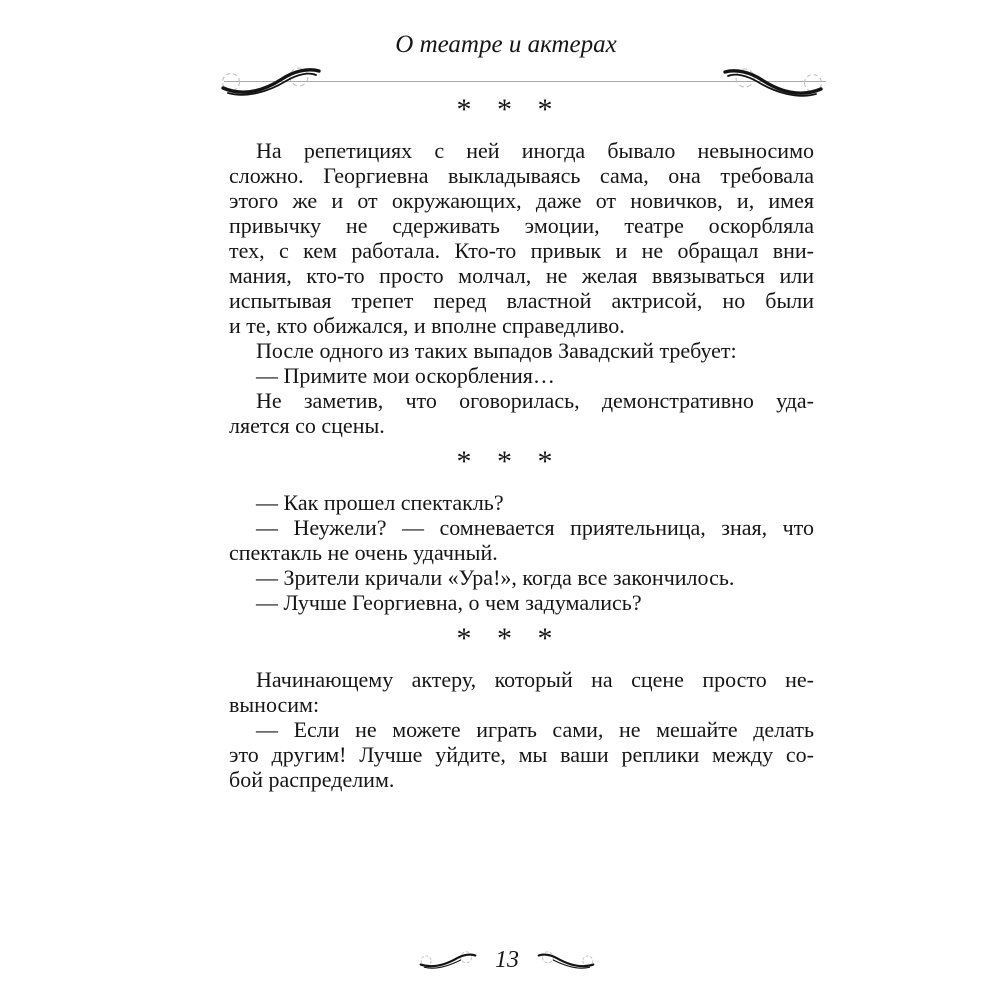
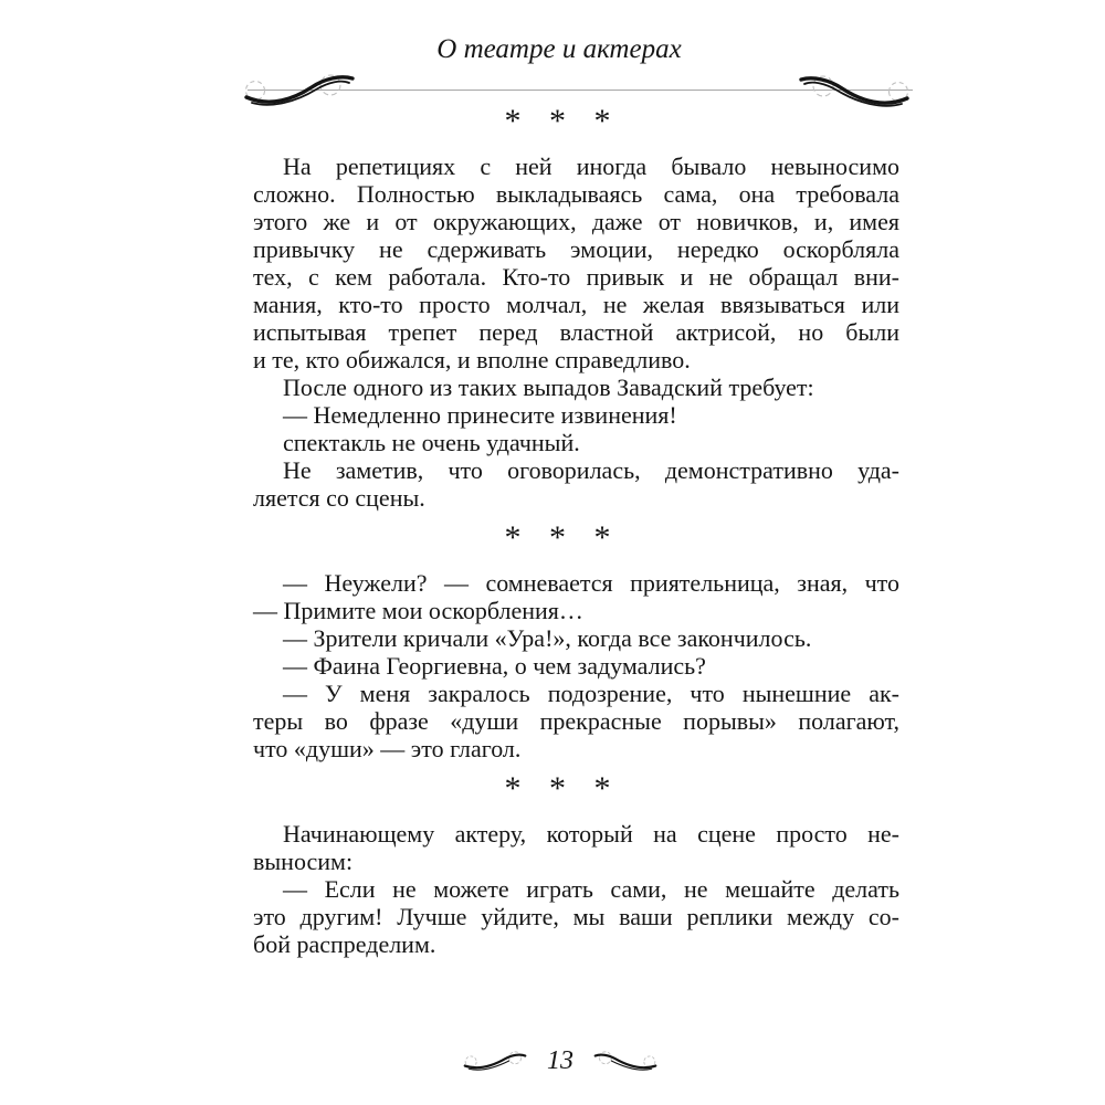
  О театре и актерах
  * * *
  На репетициях с ней иногда бывало невыносимо
- сложно. Георгиевна выкладываясь сама, она требовала
+ сложно. Полностью выкладываясь сама, она требовала
  этого же и от окружающих, даже от новичков, и, имея
- привычку не сдерживать эмоции, театре оскорбляла
+ привычку не сдерживать эмоции, нередко оскорбляла
  тех, с кем работала. Кто-то привык и не обращал вни-
  мания, кто-то просто молчал, не желая ввязываться или
  испытывая трепет перед властной актрисой, но были
  и те, кто обижался, и вполне справедливо.
  После одного из таких выпадов Завадский требует:
+ — Немедленно принесите извинения!
- — Примите мои оскорбления…
+ спектакль не очень удачный.
  Не заметив, что оговорилась, демонстративно уда-
  ляется со сцены.
  * * *
- — Как прошел спектакль?
  — Неужели? — сомневается приятельница, зная, что
- спектакль не очень удачный.
+ — Примите мои оскорбления…
  — Зрители кричали «Ура!», когда все закончилось.
- — Лучше Георгиевна, о чем задумались?
+ — Фаина Георгиевна, о чем задумались?
+ — У меня закралось подозрение, что нынешние ак-
+ теры во фразе «души прекрасные порывы» полагают,
+ что «души» — это глагол.
  * * *
  Начинающему актеру, который на сцене просто не-
  выносим:
  — Если не можете играть сами, не мешайте делать
  это другим! Лучше уйдите, мы ваши реплики между со-
  бой распределим.
  13
